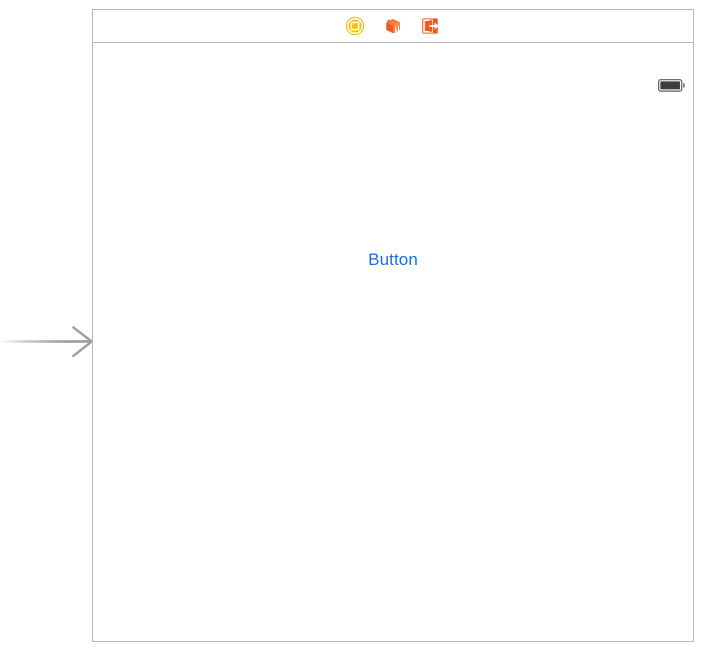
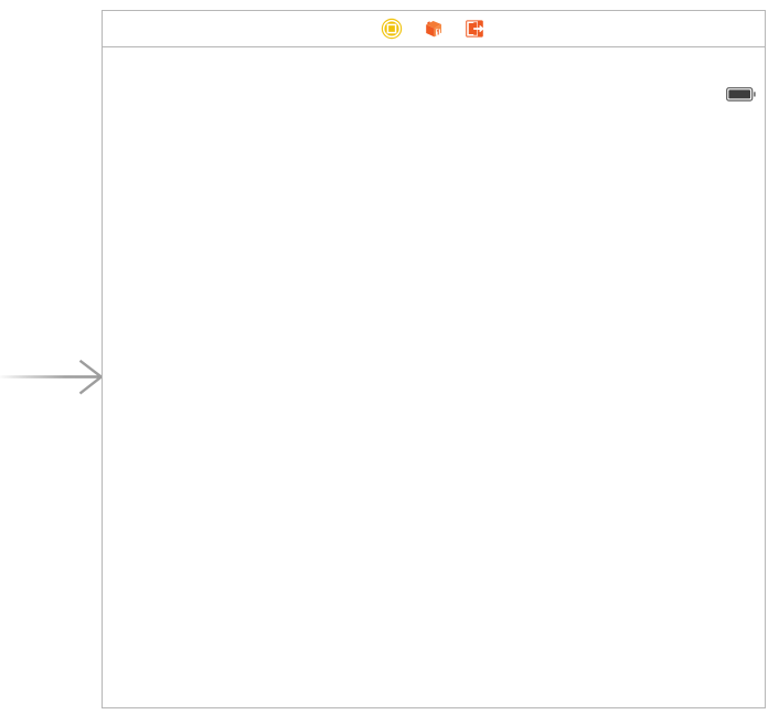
- Button
